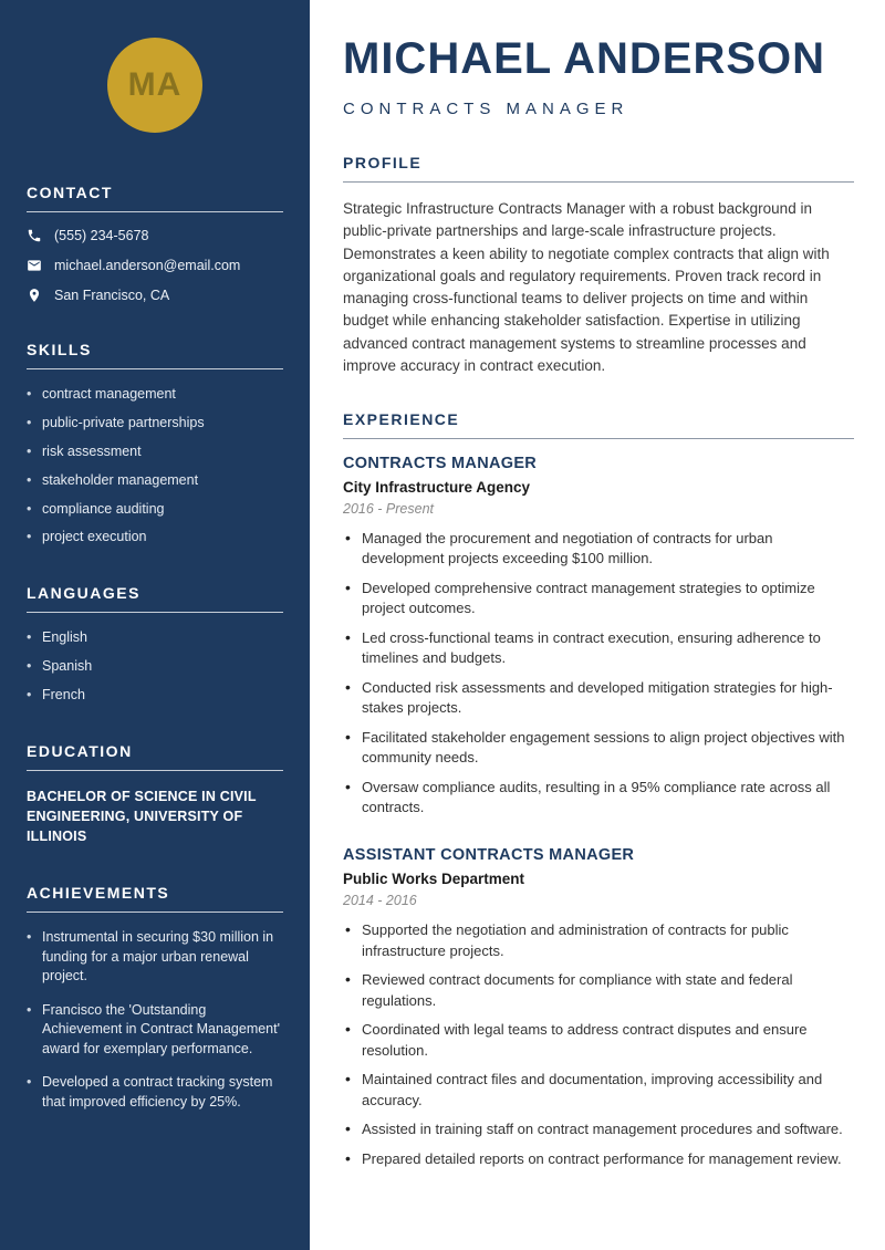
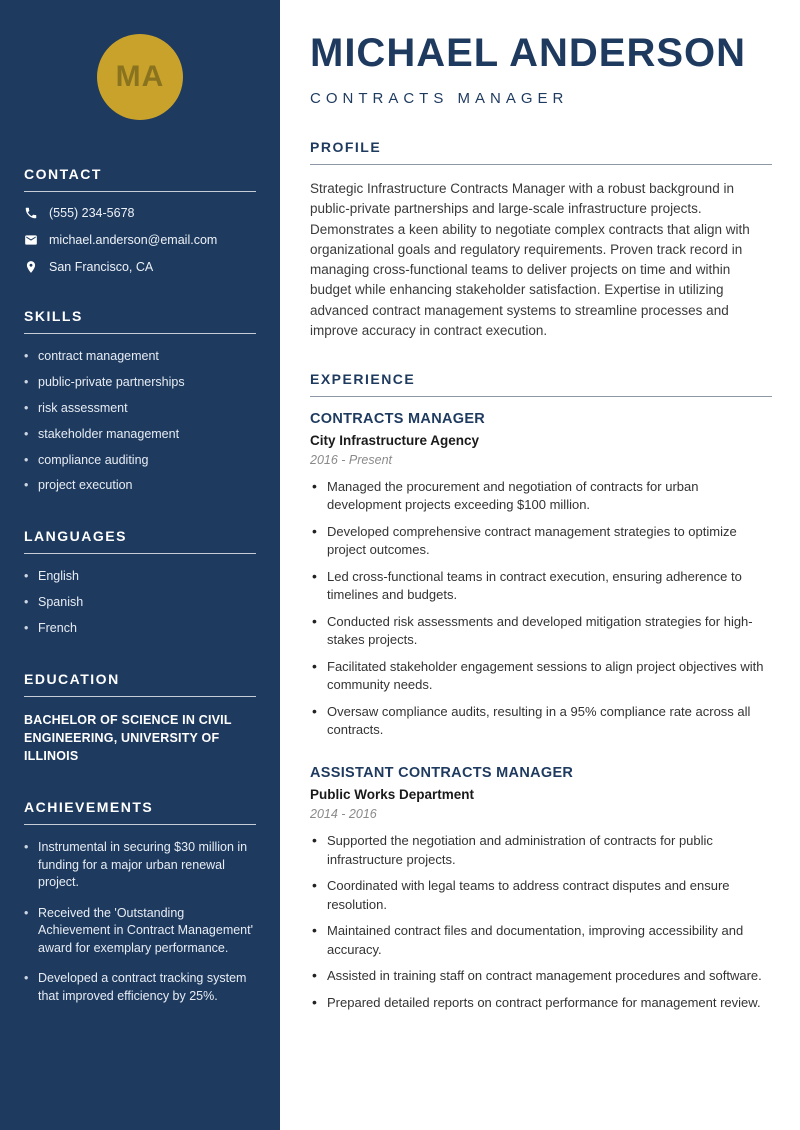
  MA
  CONTACT
  (555) 234-5678
  michael.anderson@email.com
  San Francisco, CA
  SKILLS
  contract management
  public-private partnerships
  risk assessment
  stakeholder management
  compliance auditing
  project execution
  LANGUAGES
  English
  Spanish
  French
  EDUCATION
  BACHELOR OF SCIENCE IN CIVIL ENGINEERING, UNIVERSITY OF ILLINOIS
  ACHIEVEMENTS
  Instrumental in securing $30 million in funding for a major urban renewal project.
- Francisco the 'Outstanding Achievement in Contract Management' award for exemplary performance.
+ Received the 'Outstanding Achievement in Contract Management' award for exemplary performance.
  Developed a contract tracking system that improved efficiency by 25%.
  MICHAEL ANDERSON
  CONTRACTS MANAGER
  PROFILE
  Strategic Infrastructure Contracts Manager with a robust background in public-private partnerships and large-scale infrastructure projects. Demonstrates a keen ability to negotiate complex contracts that align with organizational goals and regulatory requirements. Proven track record in managing cross-functional teams to deliver projects on time and within budget while enhancing stakeholder satisfaction. Expertise in utilizing advanced contract management systems to streamline processes and improve accuracy in contract execution.
  EXPERIENCE
  CONTRACTS MANAGER
  City Infrastructure Agency
  2016 - Present
  Managed the procurement and negotiation of contracts for urban development projects exceeding $100 million.
  Developed comprehensive contract management strategies to optimize project outcomes.
  Led cross-functional teams in contract execution, ensuring adherence to timelines and budgets.
  Conducted risk assessments and developed mitigation strategies for high-stakes projects.
  Facilitated stakeholder engagement sessions to align project objectives with community needs.
  Oversaw compliance audits, resulting in a 95% compliance rate across all contracts.
  ASSISTANT CONTRACTS MANAGER
  Public Works Department
  2014 - 2016
  Supported the negotiation and administration of contracts for public infrastructure projects.
- Reviewed contract documents for compliance with state and federal regulations.
  Coordinated with legal teams to address contract disputes and ensure resolution.
  Maintained contract files and documentation, improving accessibility and accuracy.
  Assisted in training staff on contract management procedures and software.
  Prepared detailed reports on contract performance for management review.
